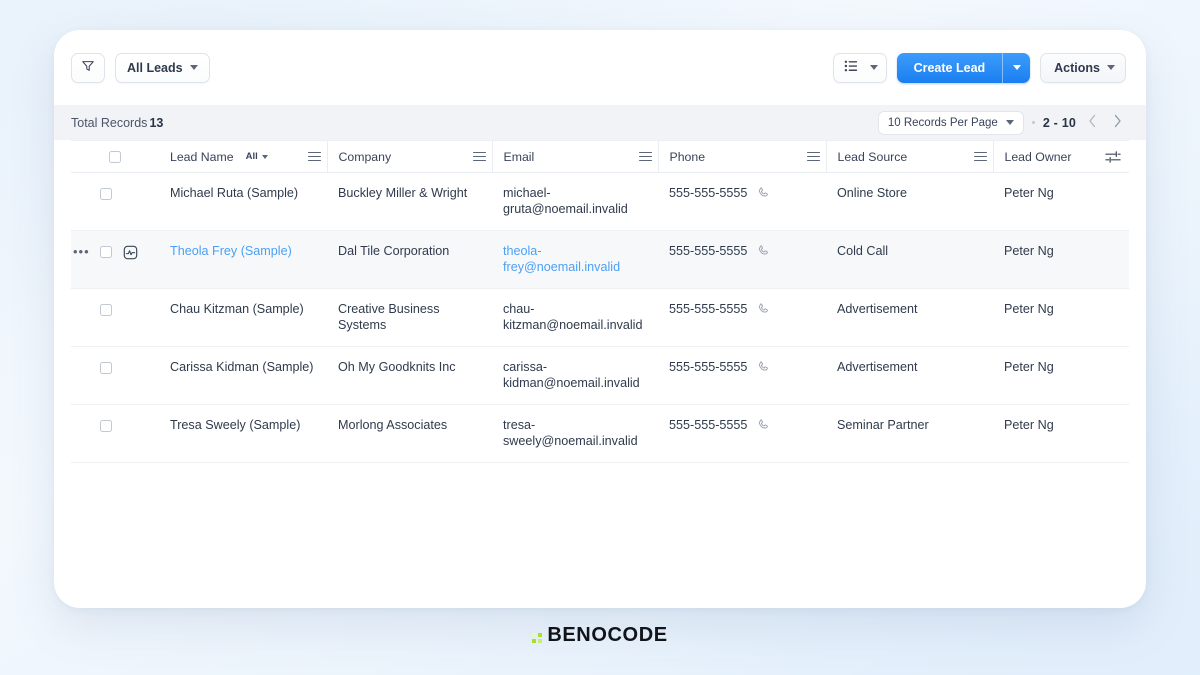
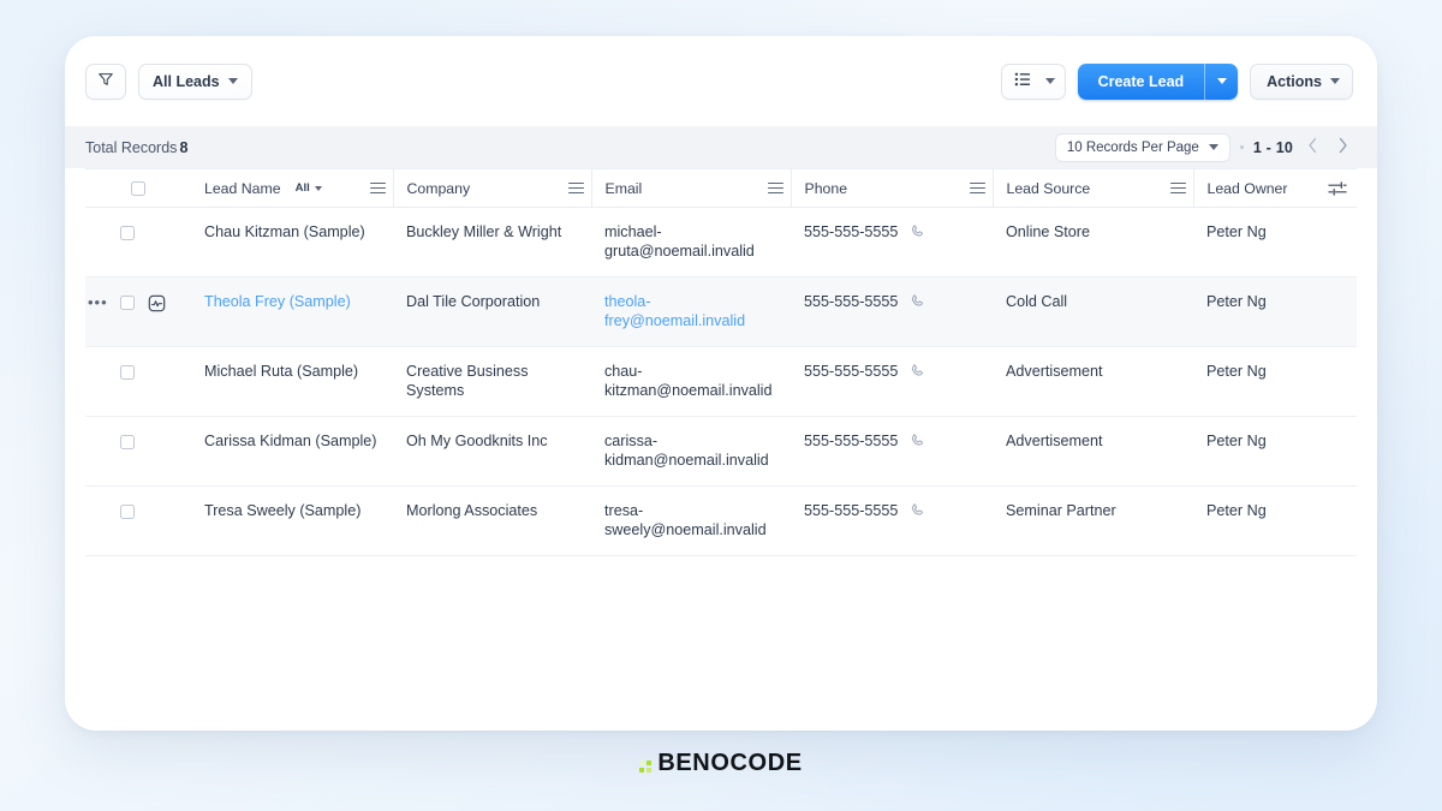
  All Leads
  Create Lead
  Actions
- Total Records 13
+ Total Records 8
  10 Records Per Page
- 2 - 10
+ 1 - 10
  	Lead Name All	Company	Email	Phone	Lead Source	Lead Owner
- 	Michael Ruta (Sample)	Buckley Miller & Wright	michael-gruta@noemail.invalid	555-555-5555	Online Store	Peter Ng
+ 	Chau Kitzman (Sample)	Buckley Miller & Wright	michael-gruta@noemail.invalid	555-555-5555	Online Store	Peter Ng
  •••	Theola Frey (Sample)	Dal Tile Corporation	theola-frey@noemail.invalid	555-555-5555	Cold Call	Peter Ng
- 	Chau Kitzman (Sample)	Creative Business Systems	chau-kitzman@noemail.invalid	555-555-5555	Advertisement	Peter Ng
+ 	Michael Ruta (Sample)	Creative Business Systems	chau-kitzman@noemail.invalid	555-555-5555	Advertisement	Peter Ng
  	Carissa Kidman (Sample)	Oh My Goodknits Inc	carissa-kidman@noemail.invalid	555-555-5555	Advertisement	Peter Ng
  	Tresa Sweely (Sample)	Morlong Associates	tresa-sweely@noemail.invalid	555-555-5555	Seminar Partner	Peter Ng
  BENOCODE
